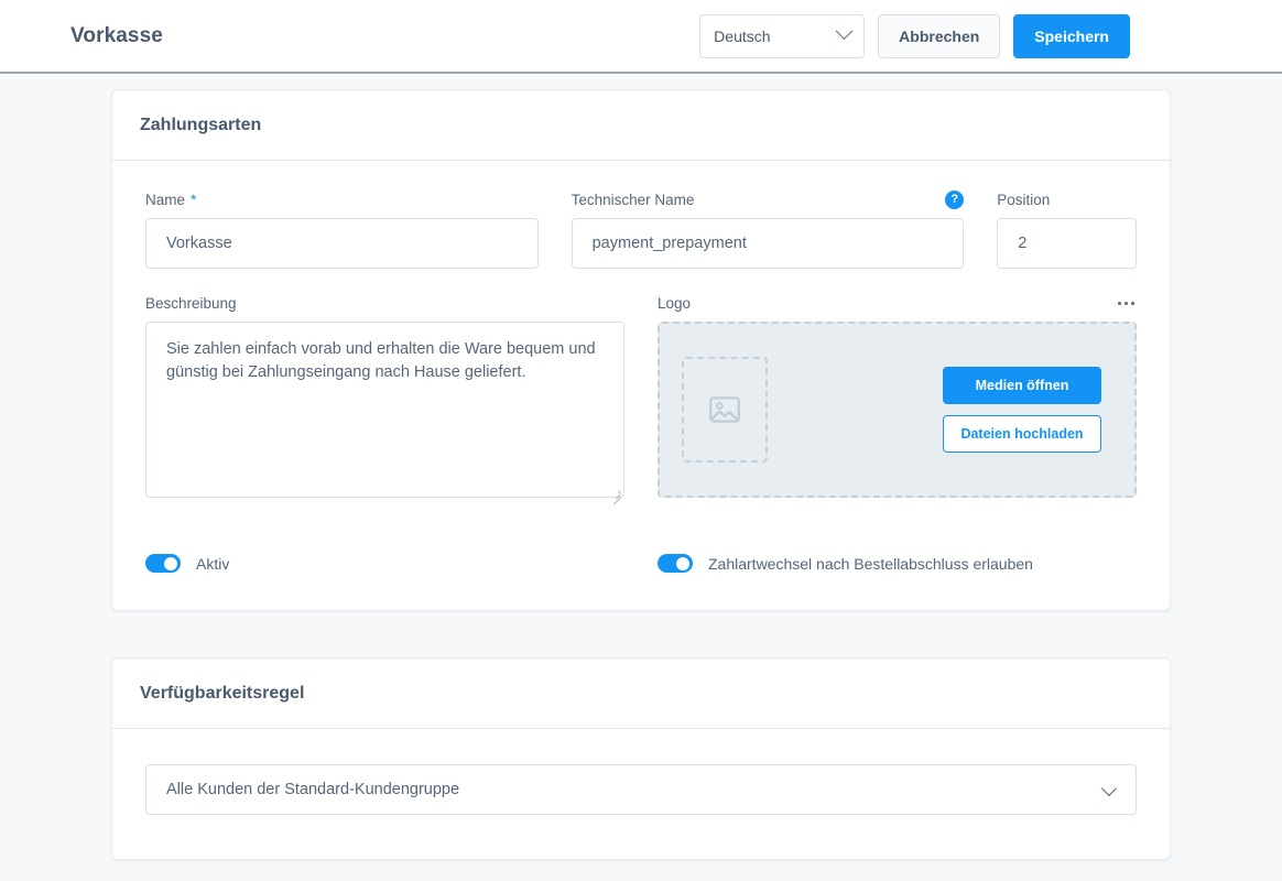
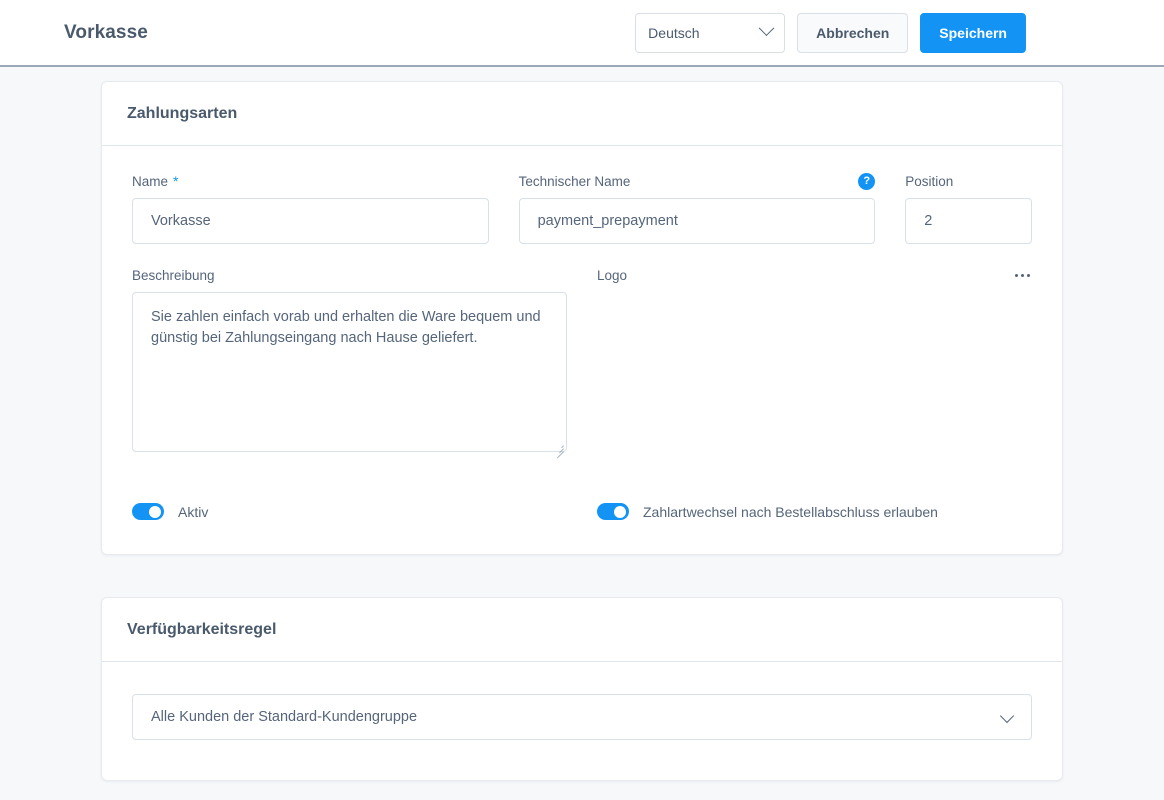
  Vorkasse
  Deutsch
  Abbrechen
  Speichern
  Zahlungsarten
  Name
  *
  Vorkasse
  Technischer Name
  ?
  payment_prepayment
  Position
  2
  Beschreibung
  Logo
- Medien öffnen
- Dateien hochladen
  Aktiv
  Zahlartwechsel nach Bestellabschluss erlauben
  Verfügbarkeitsregel
  Alle Kunden der Standard-Kundengruppe
